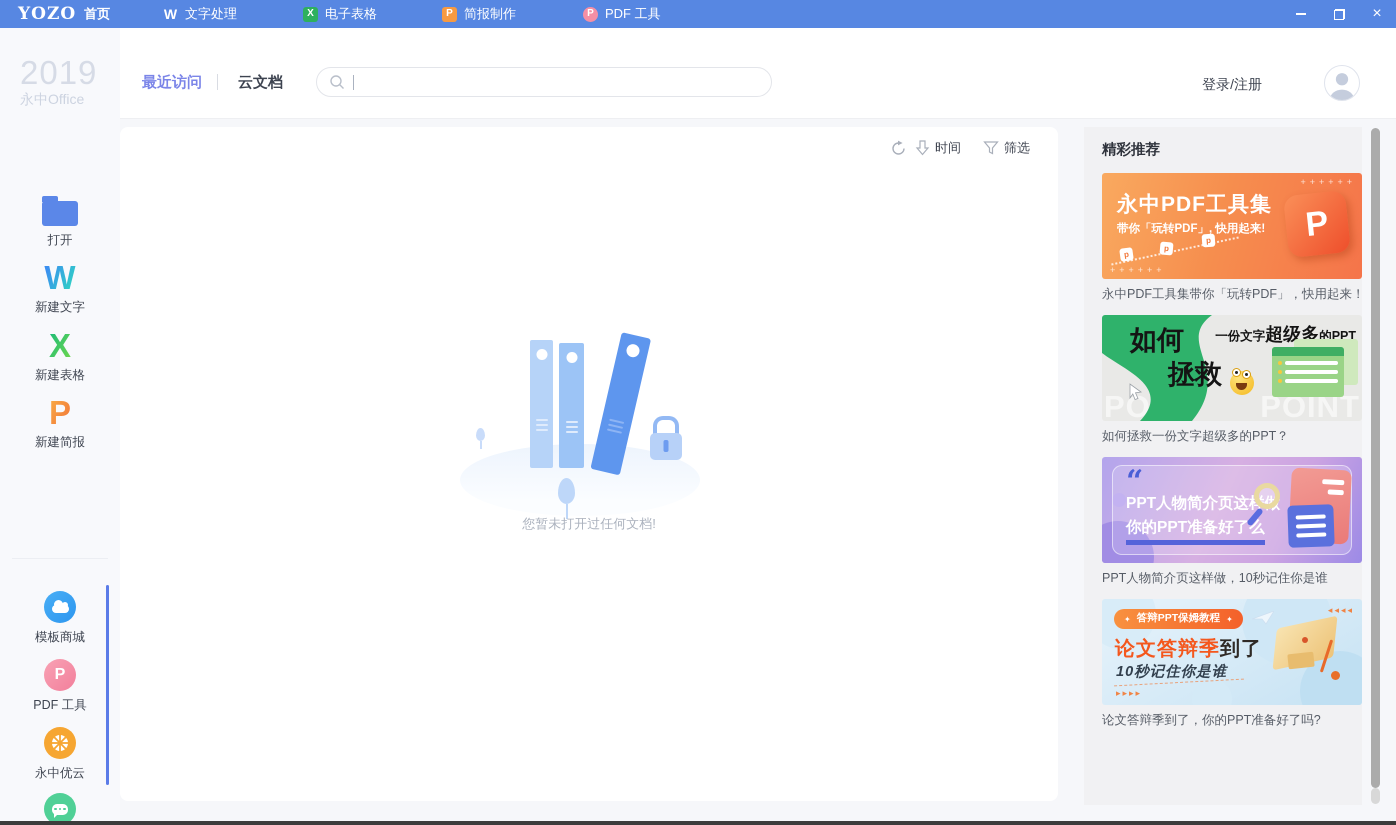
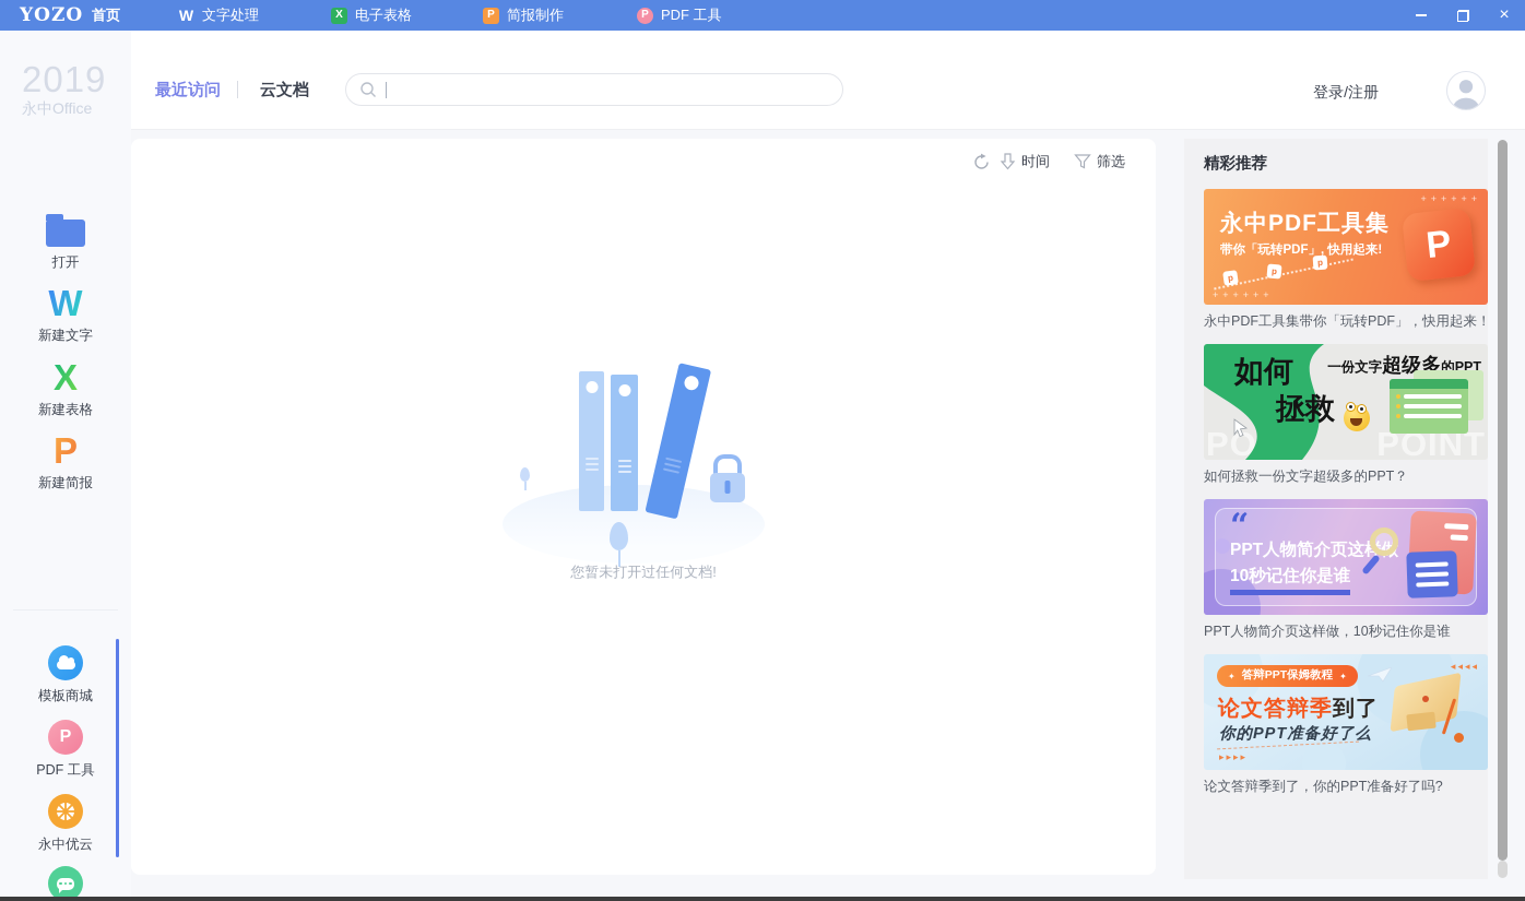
  YOZO
  首页
  W
  文字处理
  X
  电子表格
  P
  简报制作
  P
  PDF 工具
  ×
  2019
  永中Office
  打开
  W
  新建文字
  X
  新建表格
  P
  新建简报
  模板商城
  P
  PDF 工具
  永中优云
  最近访问
  云文档
  登录/注册
  时间
  筛选
  您暂未打开过任何文档!
  精彩推荐
  ++++++
  ++++++
  永中PDF工具集
  带你「玩转PDF」, 快用起来!
  永中PDF工具集带你「玩转PDF」，快用起来！
  POINT
  如何
  拯救
  一份文字超级多的PPT
  如何拯救一份文字超级多的PPT？
  “
  PPT人物简介页这样做
- 你的PPT准备好了么
+ 10秒记住你是谁
  PPT人物简介页这样做，10秒记住你是谁
  ◂◂◂◂
  ✦
  答辩PPT保姆教程
  ✦
  论文答辩季到了
- 10秒记住你是谁
+ 你的PPT准备好了么
  ▸▸▸▸
  论文答辩季到了，你的PPT准备好了吗?
